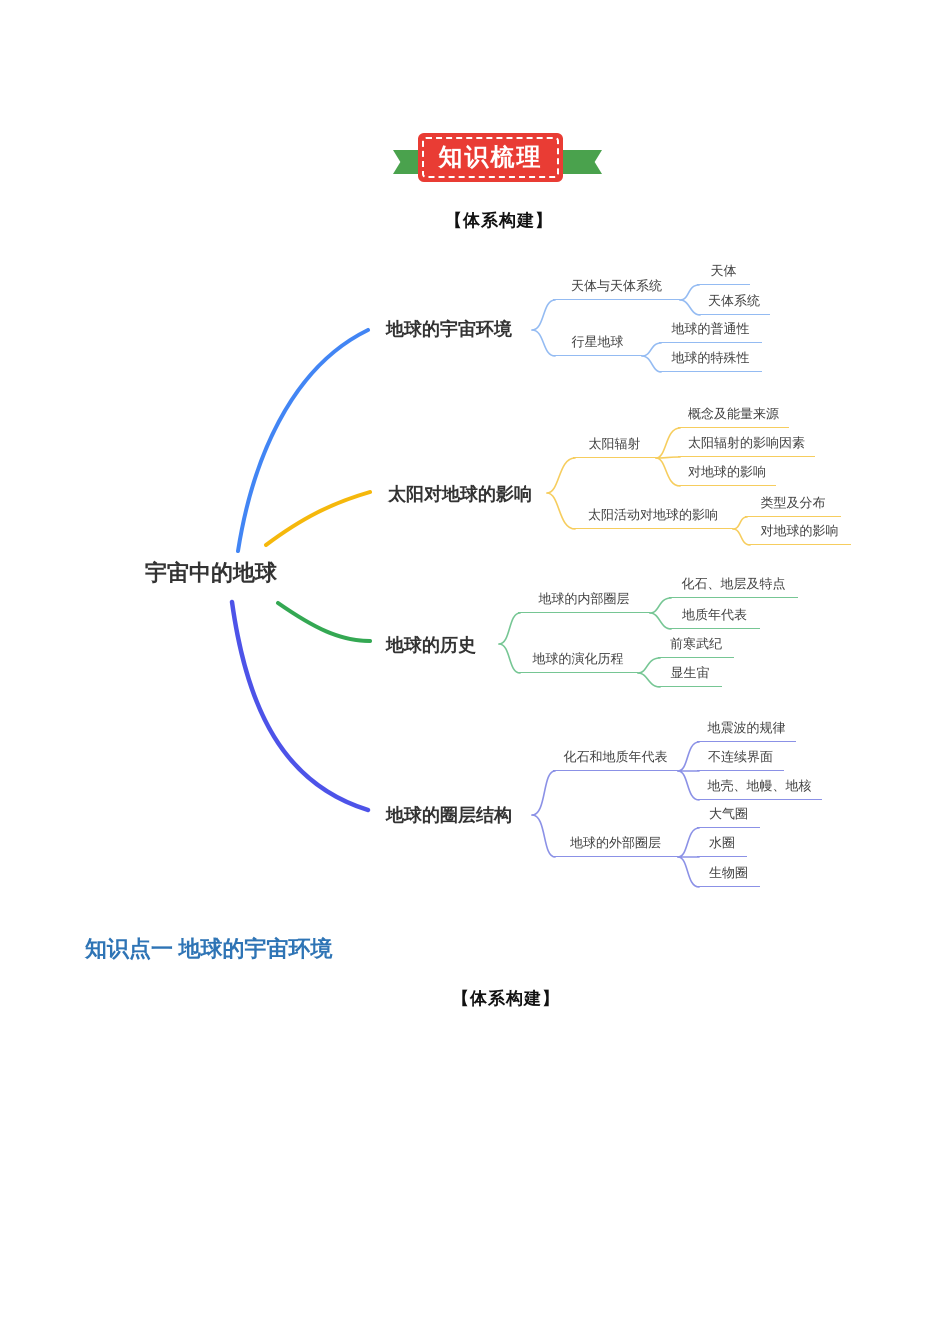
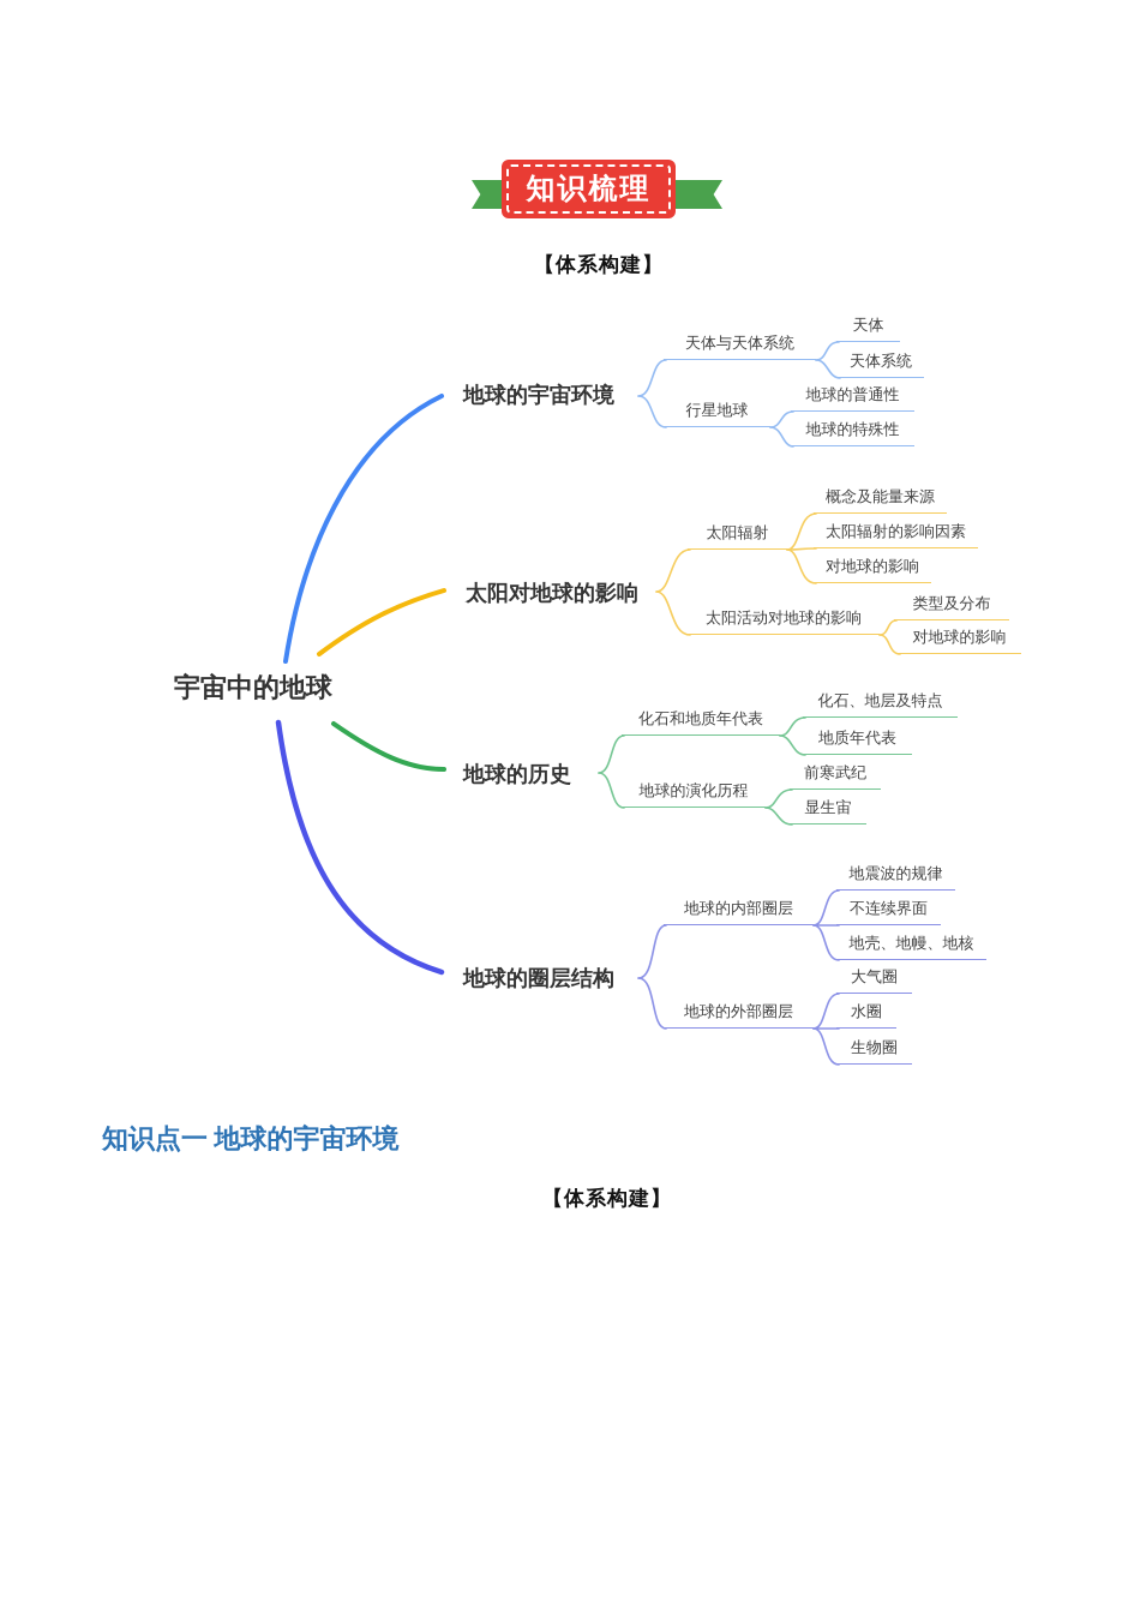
  知识梳理
  【体系构建】
  宇宙中的地球
  地球的宇宙环境
  太阳对地球的影响
  地球的历史
  地球的圈层结构
  天体与天体系统
  天体
  天体系统
  行星地球
  地球的普通性
  地球的特殊性
  太阳辐射
  概念及能量来源
  太阳辐射的影响因素
  对地球的影响
  太阳活动对地球的影响
  类型及分布
  对地球的影响
- 地球的内部圈层
+ 化石和地质年代表
  化石、地层及特点
  地质年代表
  地球的演化历程
  前寒武纪
  显生宙
- 化石和地质年代表
+ 地球的内部圈层
  地震波的规律
  不连续界面
  地壳、地幔、地核
  地球的外部圈层
  大气圈
  水圈
  生物圈
  知识点一 地球的宇宙环境
  【体系构建】
